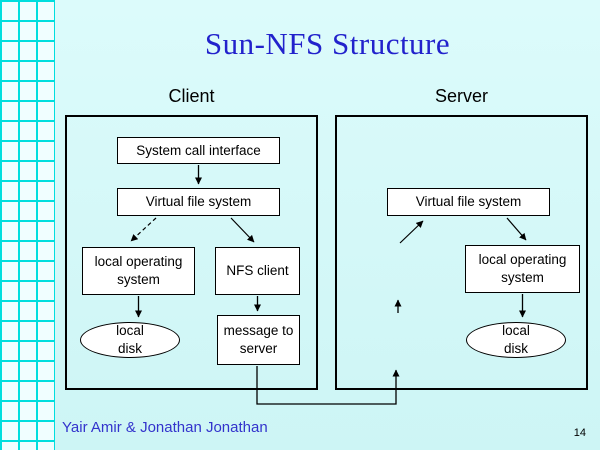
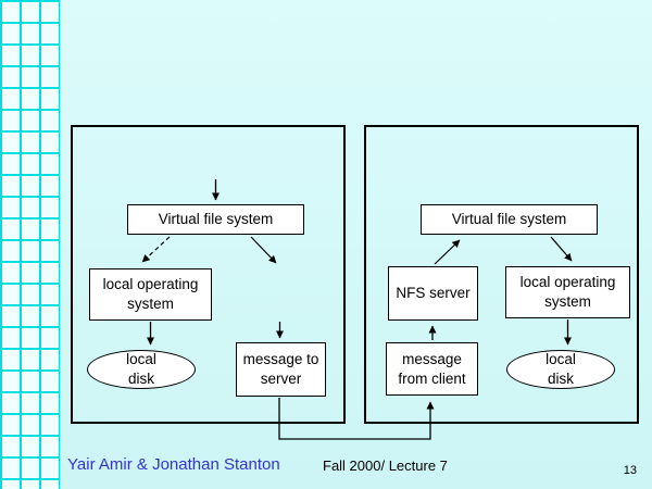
- Sun-NFS Structure
- Client
- Server
- System call interface
  Virtual file system
  local operating system
- NFS client
  local disk
  message to server
  Virtual file system
+ NFS server
  local operating system
+ message from client
  local disk
- Yair Amir & Jonathan Jonathan
+ Yair Amir & Jonathan Stanton
+ Fall 2000/ Lecture 7
- 14
+ 13
